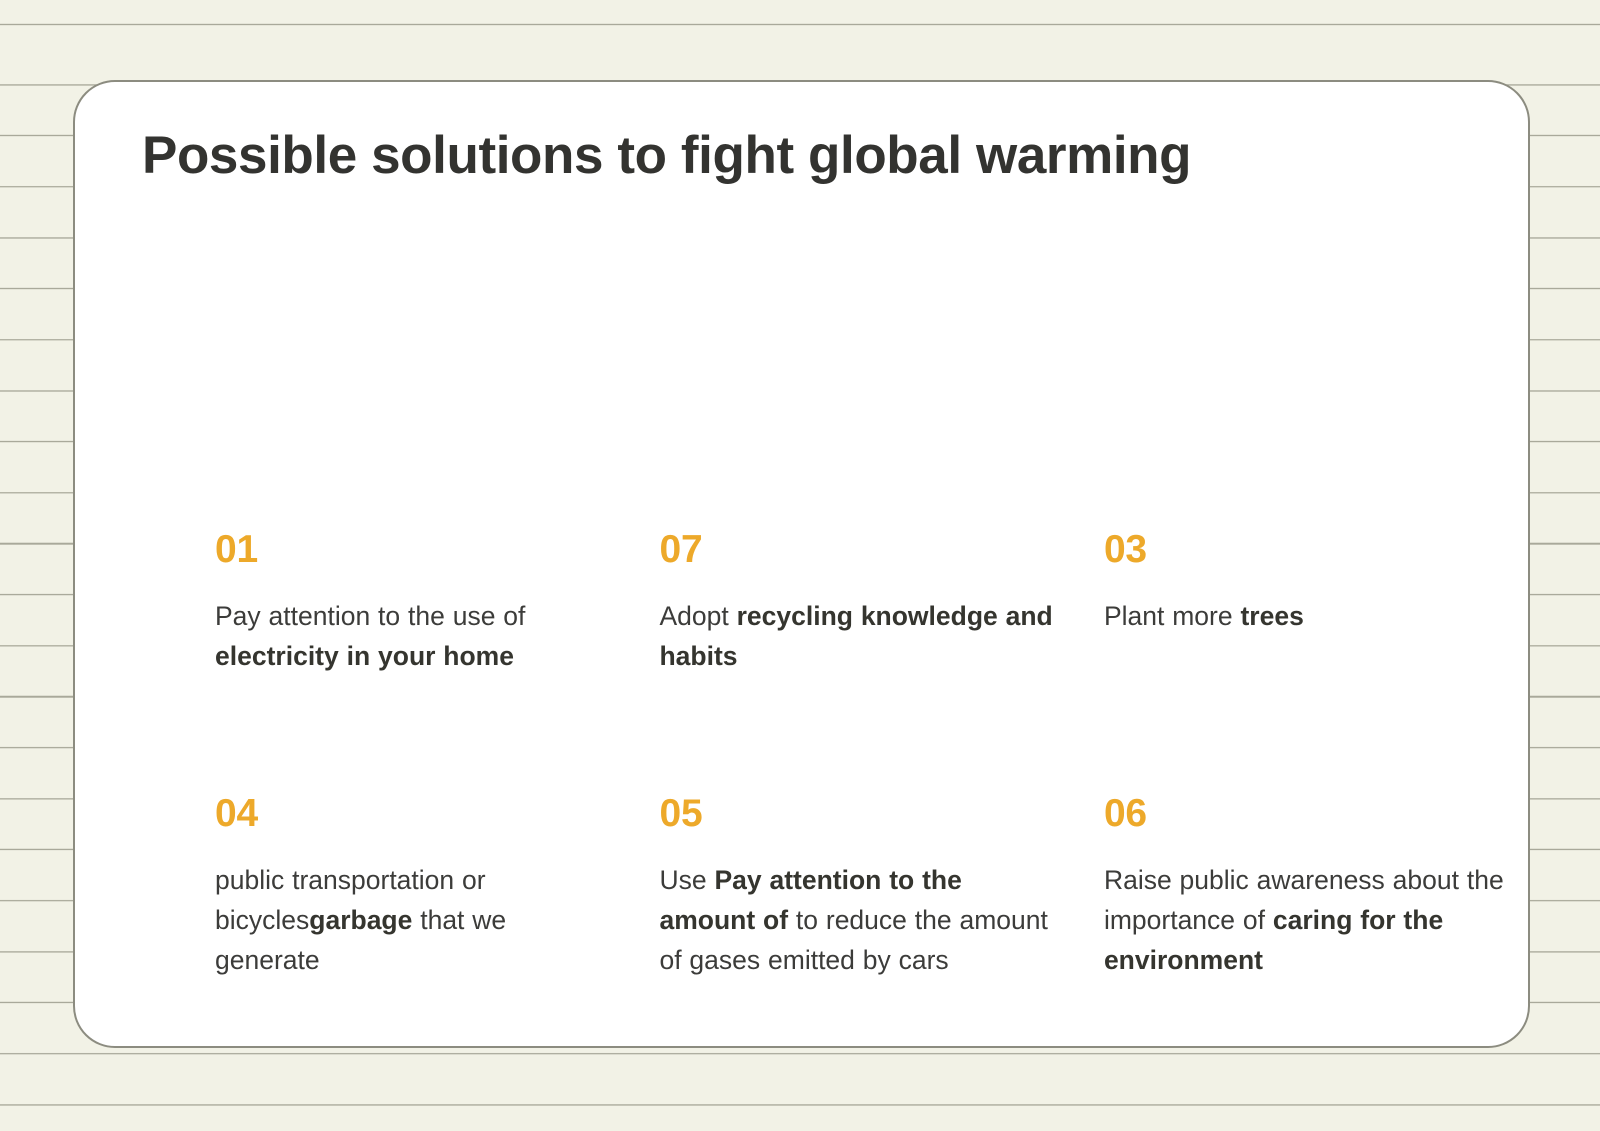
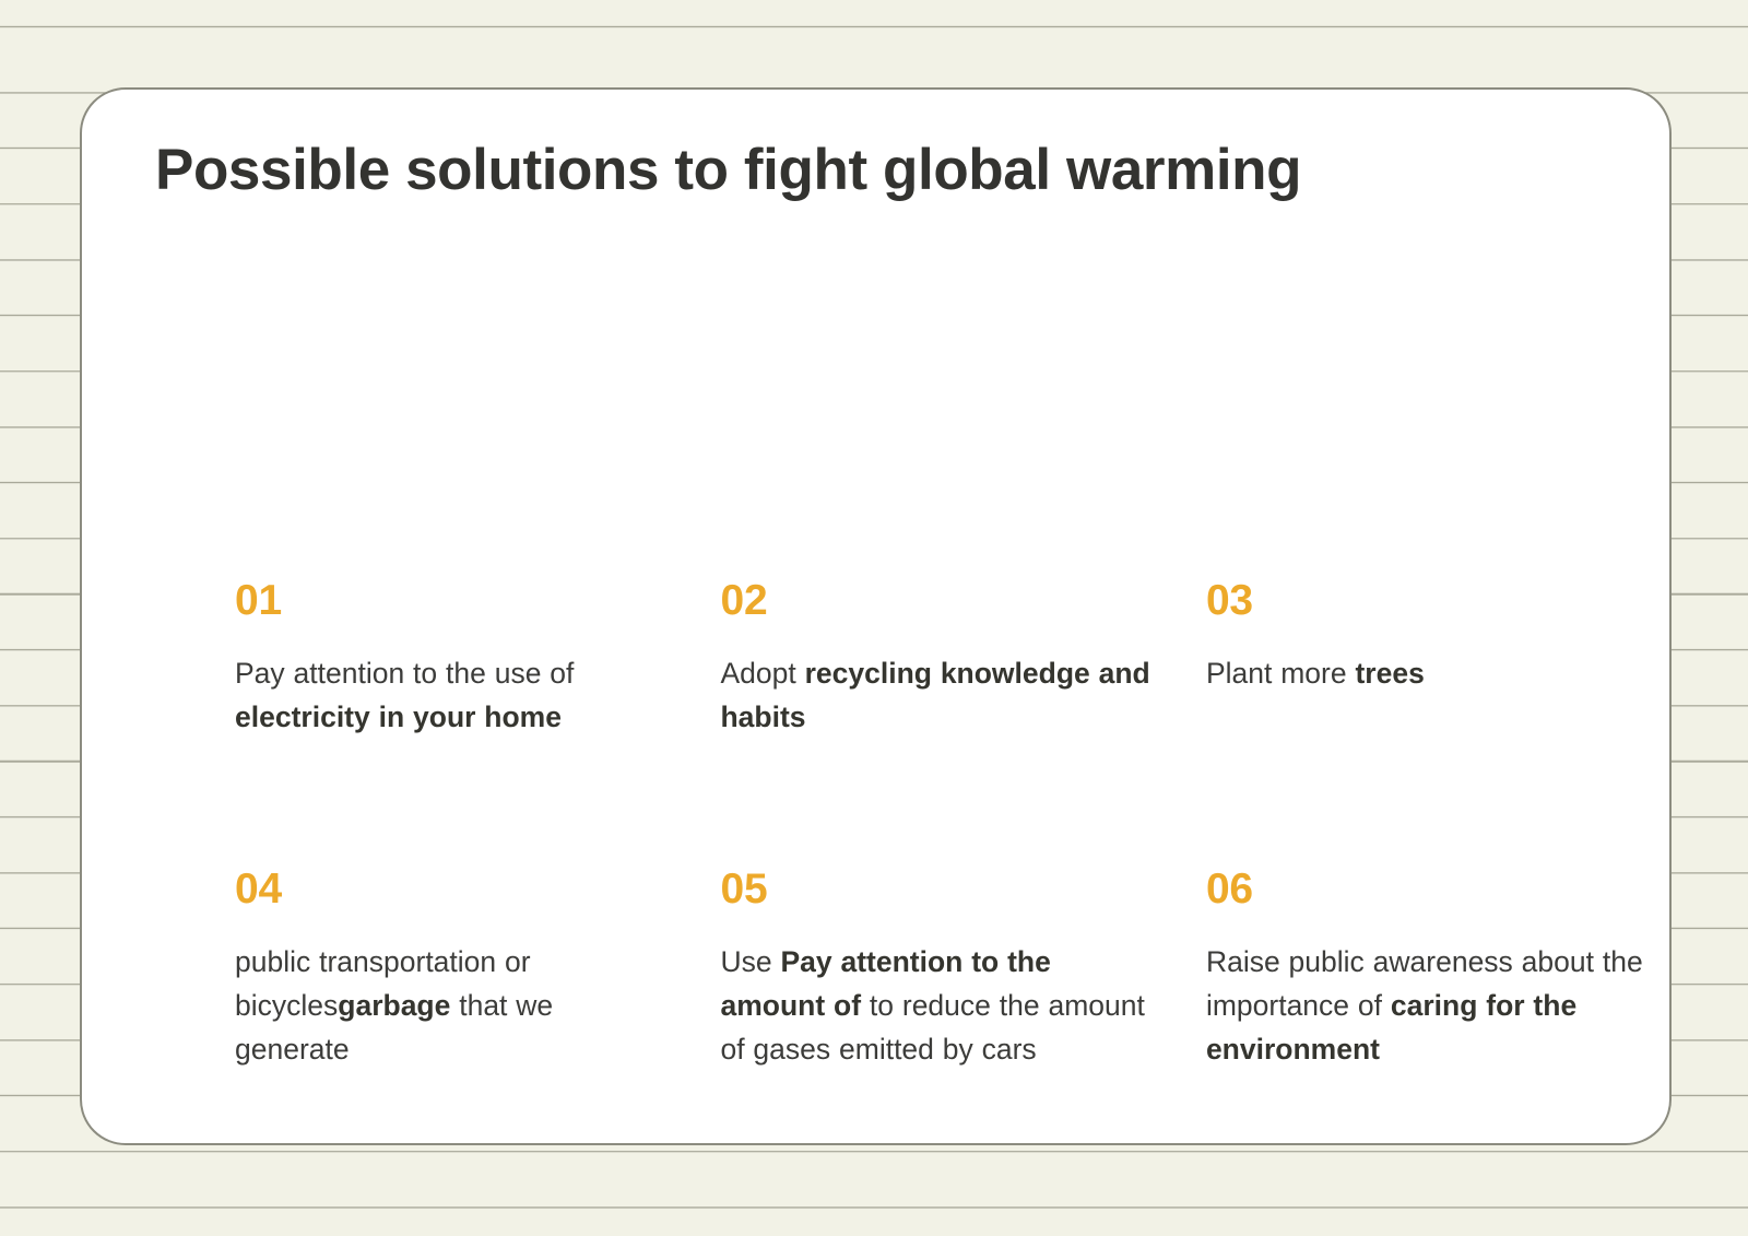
  Possible solutions to fight global warming
  01
  Pay attention to the use of electricity in your home
- 07
+ 02
  Adopt recycling knowledge and habits
  03
  Plant more trees
  04
  public transportation or bicyclesgarbage that we generate
  05
  Use Pay attention to the amount of to reduce the amount of gases emitted by cars
  06
  Raise public awareness about the importance of caring for the environment
